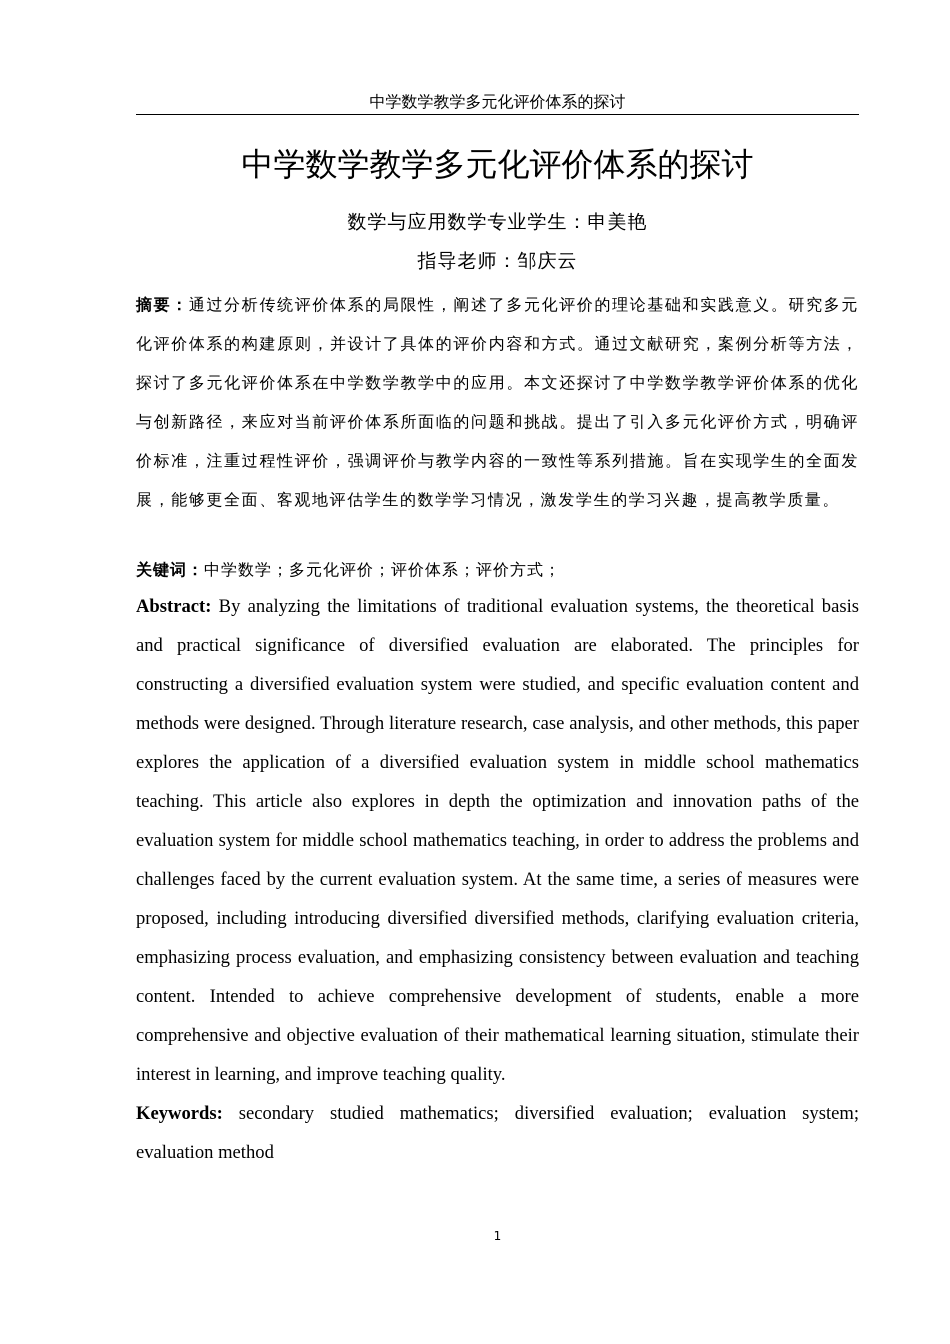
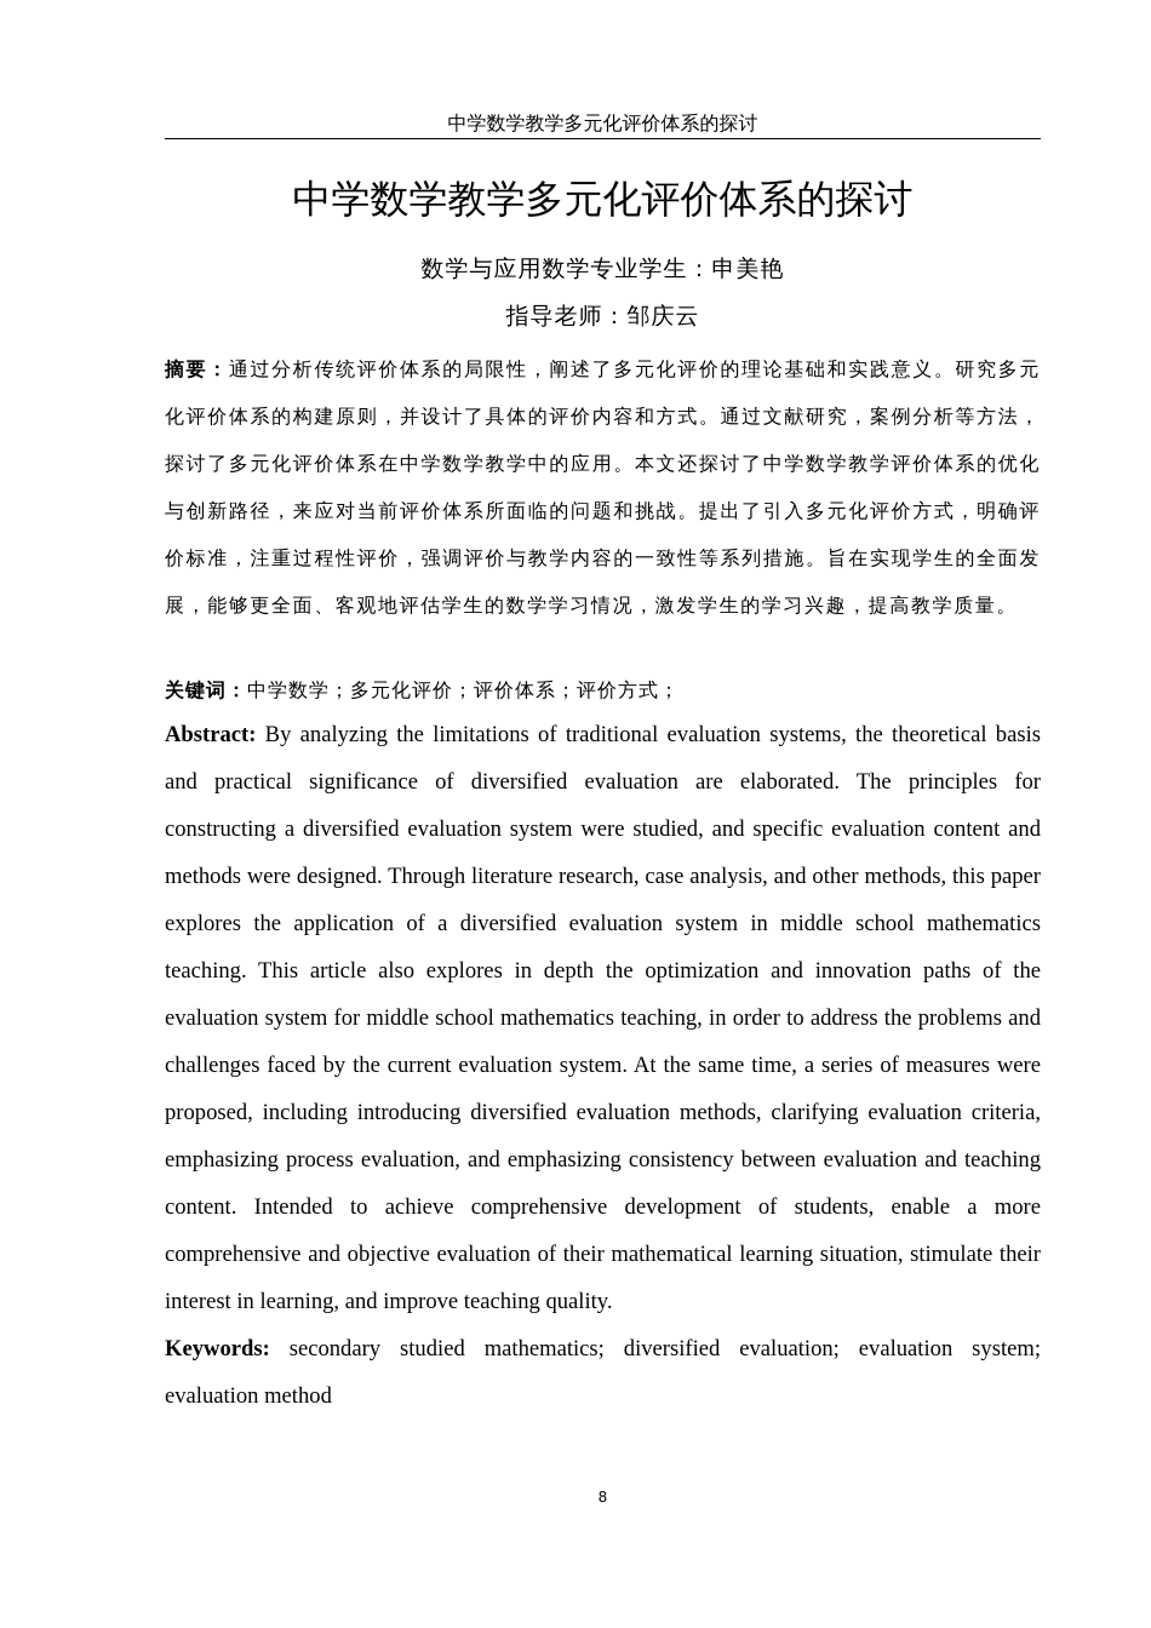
  中学数学教学多元化评价体系的探讨
  中学数学教学多元化评价体系的探讨
  数学与应用数学专业学生：申美艳
  指导老师：邹庆云
  摘要：通过分析传统评价体系的局限性，阐述了多元化评价的理论基础和实践意义。研究多元化评价体系的构建原则，并设计了具体的评价内容和方式。通过文献研究，案例分析等方法，探讨了多元化评价体系在中学数学教学中的应用。本文还探讨了中学数学教学评价体系的优化与创新路径，来应对当前评价体系所面临的问题和挑战。提出了引入多元化评价方式，明确评价标准，注重过程性评价，强调评价与教学内容的一致性等系列措施。旨在实现学生的全面发展，能够更全面、客观地评估学生的数学学习情况，激发学生的学习兴趣，提高教学质量。
  关键词：中学数学；多元化评价；评价体系；评价方式；
- Abstract: By analyzing the limitations of traditional evaluation systems, the theoretical basis and practical significance of diversified evaluation are elaborated. The principles for constructing a diversified evaluation system were studied, and specific evaluation content and methods were designed. Through literature research, case analysis, and other methods, this paper explores the application of a diversified evaluation system in middle school mathematics teaching. This article also explores in depth the optimization and innovation paths of the evaluation system for middle school mathematics teaching, in order to address the problems and challenges faced by the current evaluation system. At the same time, a series of measures were proposed, including introducing diversified diversified methods, clarifying evaluation criteria, emphasizing process evaluation, and emphasizing consistency between evaluation and teaching content. Intended to achieve comprehensive development of students, enable a more comprehensive and objective evaluation of their mathematical learning situation, stimulate their interest in learning, and improve teaching quality.
+ Abstract: By analyzing the limitations of traditional evaluation systems, the theoretical basis and practical significance of diversified evaluation are elaborated. The principles for constructing a diversified evaluation system were studied, and specific evaluation content and methods were designed. Through literature research, case analysis, and other methods, this paper explores the application of a diversified evaluation system in middle school mathematics teaching. This article also explores in depth the optimization and innovation paths of the evaluation system for middle school mathematics teaching, in order to address the problems and challenges faced by the current evaluation system. At the same time, a series of measures were proposed, including introducing diversified evaluation methods, clarifying evaluation criteria, emphasizing process evaluation, and emphasizing consistency between evaluation and teaching content. Intended to achieve comprehensive development of students, enable a more comprehensive and objective evaluation of their mathematical learning situation, stimulate their interest in learning, and improve teaching quality.
  Keywords: secondary studied mathematics; diversified evaluation; evaluation system; evaluation method
- 1
+ 8
